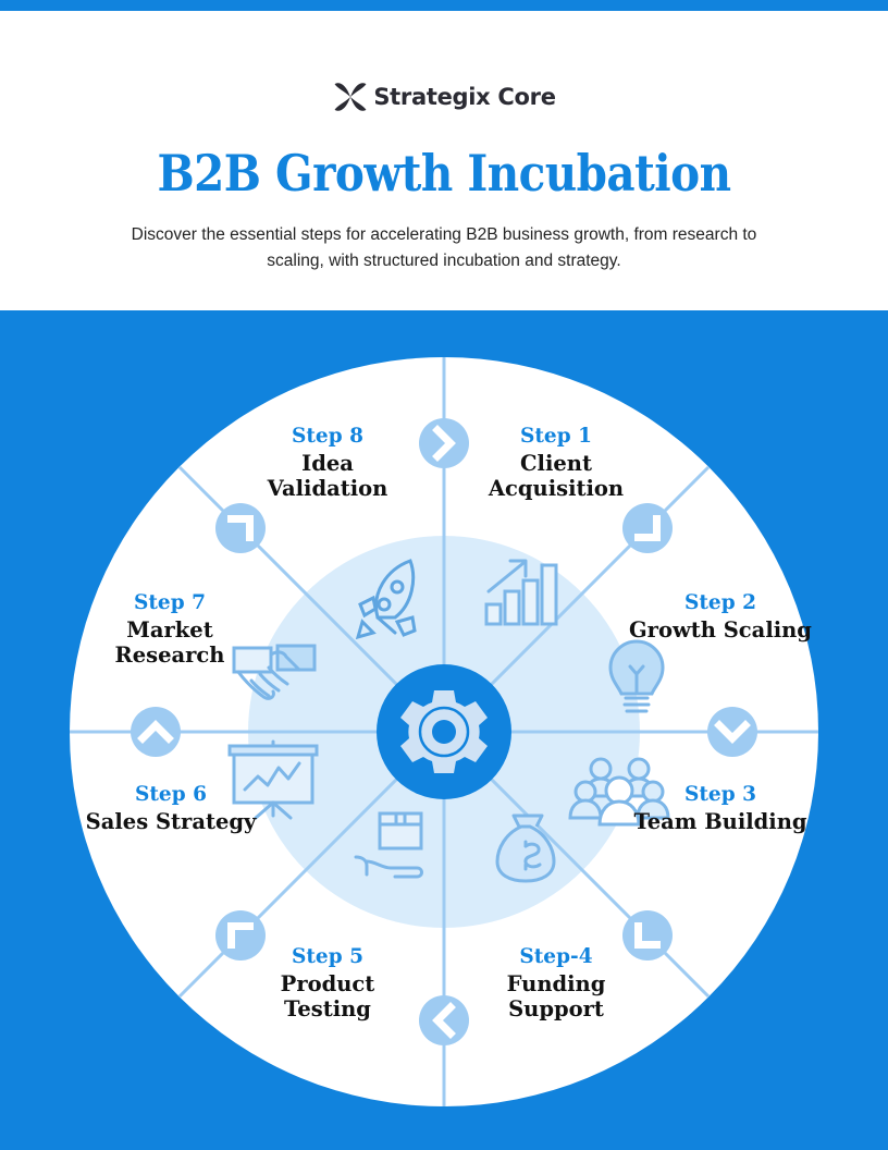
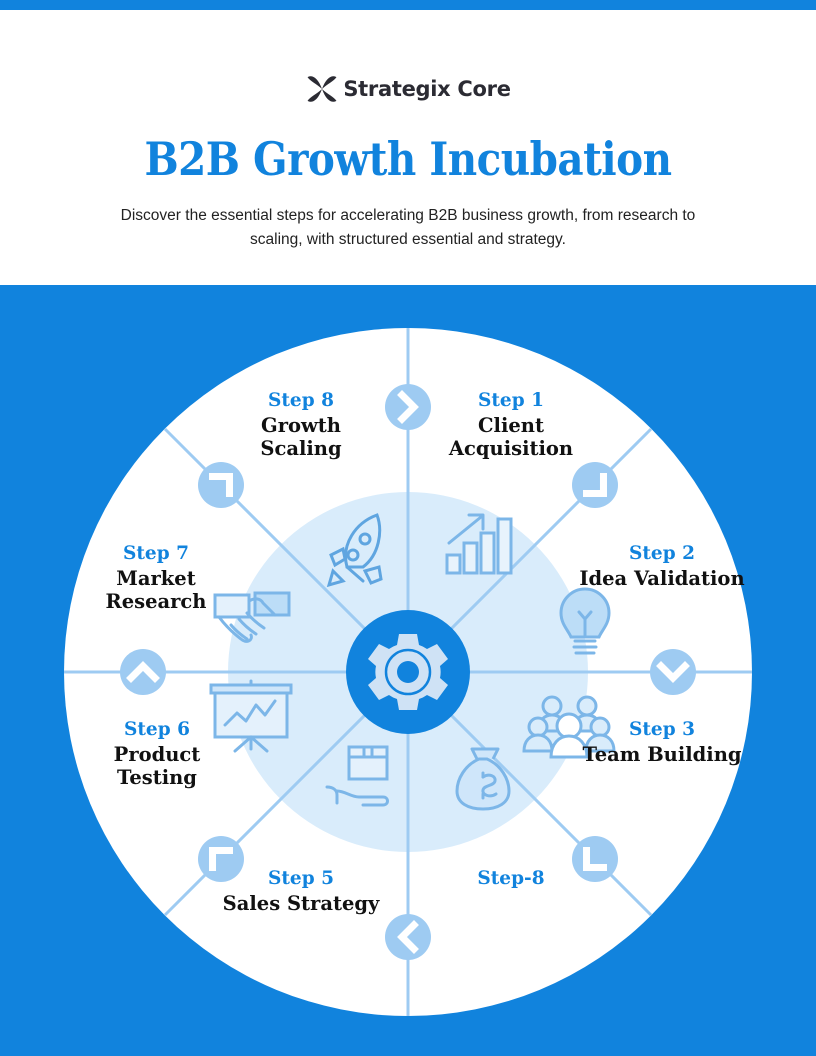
  Strategix Core
  B2B Growth Incubation
- Discover the essential steps for accelerating B2B business growth, from research to scaling, with structured incubation and strategy.
+ Discover the essential steps for accelerating B2B business growth, from research to scaling, with structured essential and strategy.
  Step 1
  Client Acquisition
  Step 2
- Growth Scaling
+ Idea Validation
  Step 3
  Team Building
- Step-4
+ Step-8
- Funding Support
  Step 5
- Product Testing
+ Sales Strategy
  Step 6
- Sales Strategy
+ Product Testing
  Step 7
  Market Research
  Step 8
- Idea Validation
+ Growth Scaling
